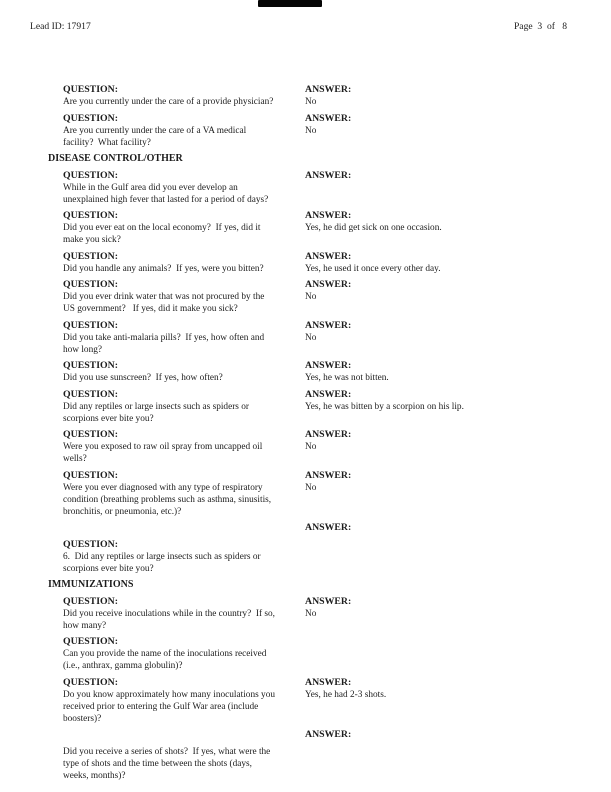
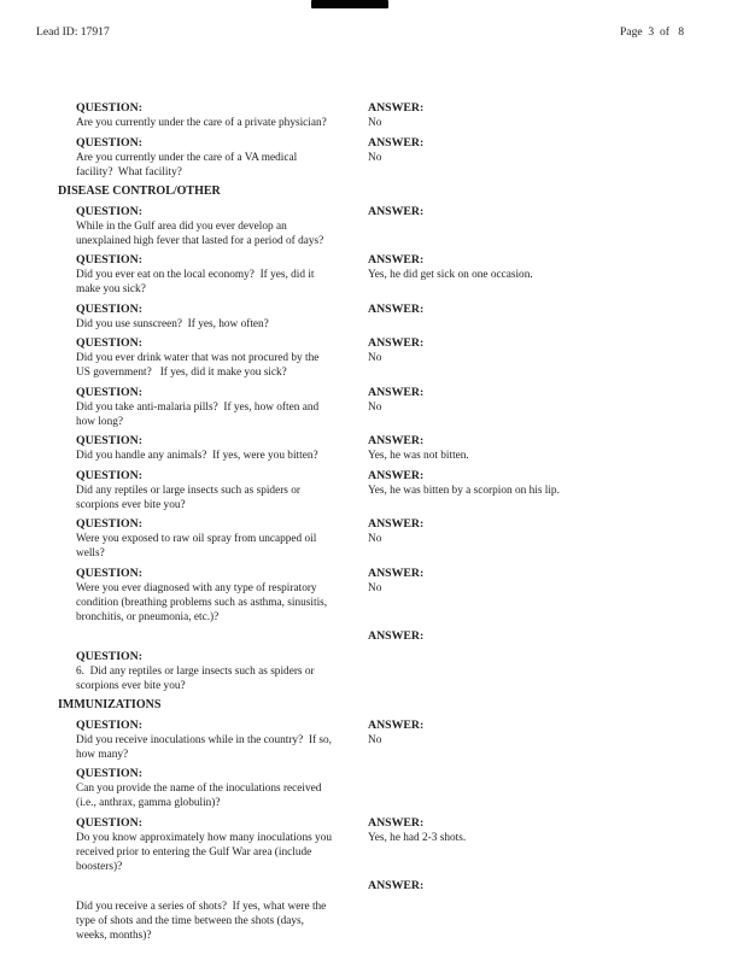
  Lead ID: 17917
  Page 3 of 8
  QUESTION:
- Are you currently under the care of a provide physician?
+ Are you currently under the care of a private physician?
  ANSWER:
  No
  QUESTION:
  Are you currently under the care of a VA medical
  facility? What facility?
  ANSWER:
  No
  DISEASE CONTROL/OTHER
  QUESTION:
  While in the Gulf area did you ever develop an
  unexplained high fever that lasted for a period of days?
  ANSWER:
  QUESTION:
  Did you ever eat on the local economy? If yes, did it
  make you sick?
  ANSWER:
  Yes, he did get sick on one occasion.
  QUESTION:
- Did you handle any animals? If yes, were you bitten?
+ Did you use sunscreen? If yes, how often?
  ANSWER:
- Yes, he used it once every other day.
  QUESTION:
  Did you ever drink water that was not procured by the
  US government? If yes, did it make you sick?
  ANSWER:
  No
  QUESTION:
  Did you take anti-malaria pills? If yes, how often and
  how long?
  ANSWER:
  No
  QUESTION:
- Did you use sunscreen? If yes, how often?
+ Did you handle any animals? If yes, were you bitten?
  ANSWER:
  Yes, he was not bitten.
  QUESTION:
  Did any reptiles or large insects such as spiders or
  scorpions ever bite you?
  ANSWER:
  Yes, he was bitten by a scorpion on his lip.
  QUESTION:
  Were you exposed to raw oil spray from uncapped oil
  wells?
  ANSWER:
  No
  QUESTION:
  Were you ever diagnosed with any type of respiratory
  condition (breathing problems such as asthma, sinusitis,
  bronchitis, or pneumonia, etc.)?
  ANSWER:
  No
  ANSWER:
  QUESTION:
  6. Did any reptiles or large insects such as spiders or
  scorpions ever bite you?
  IMMUNIZATIONS
  QUESTION:
  Did you receive inoculations while in the country? If so,
  how many?
  ANSWER:
  No
  QUESTION:
  Can you provide the name of the inoculations received
  (i.e., anthrax, gamma globulin)?
  QUESTION:
  Do you know approximately how many inoculations you
  received prior to entering the Gulf War area (include
  boosters)?
  ANSWER:
  Yes, he had 2-3 shots.
  ANSWER:
  Did you receive a series of shots? If yes, what were the
  type of shots and the time between the shots (days,
  weeks, months)?
